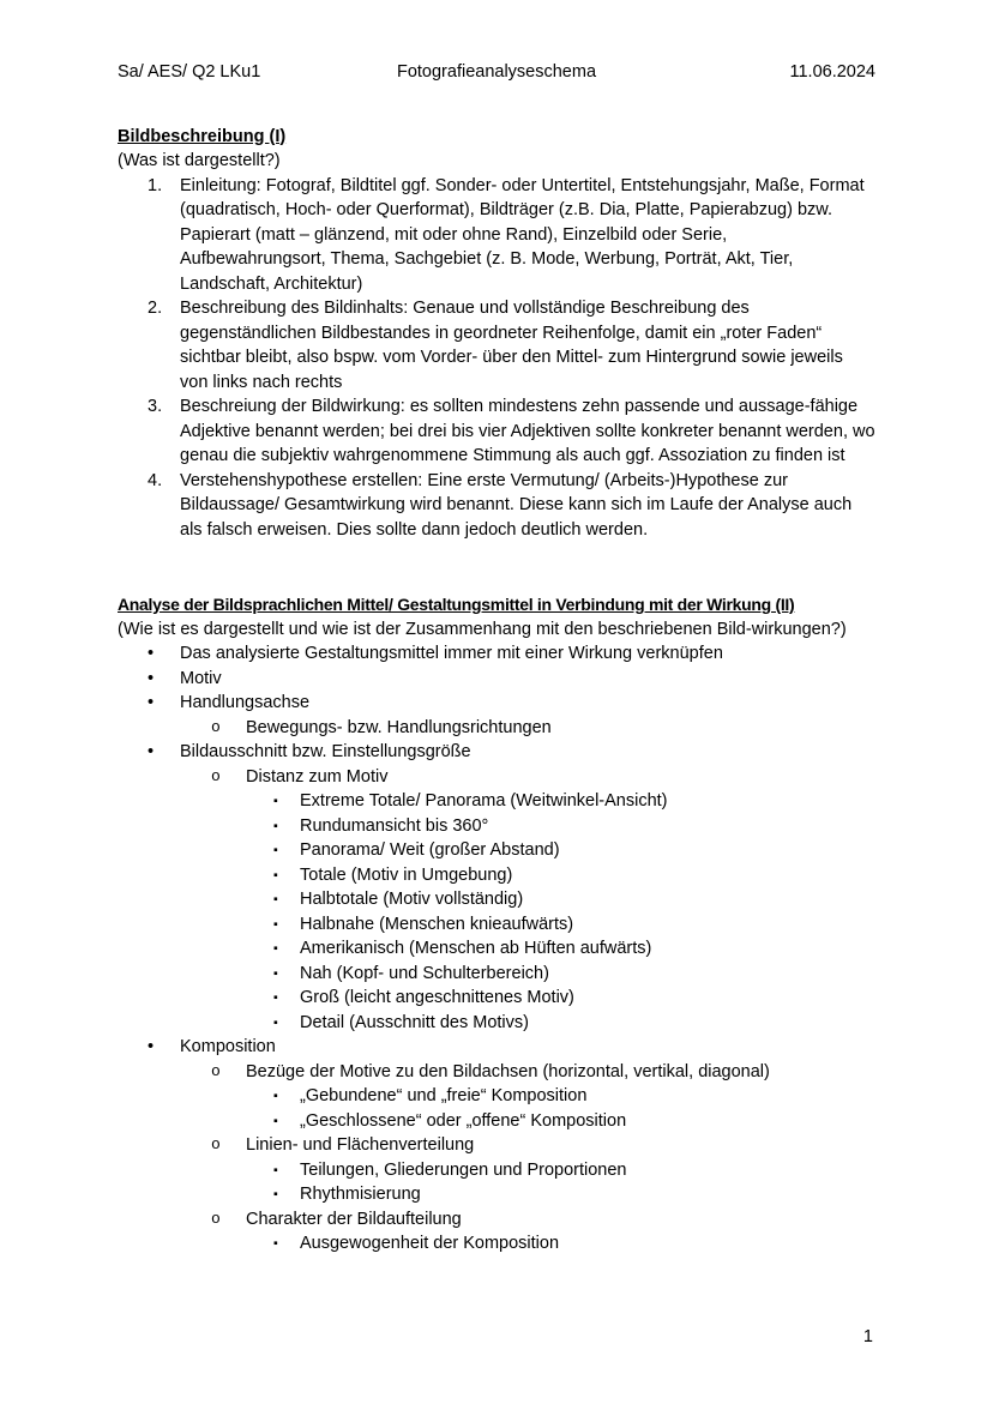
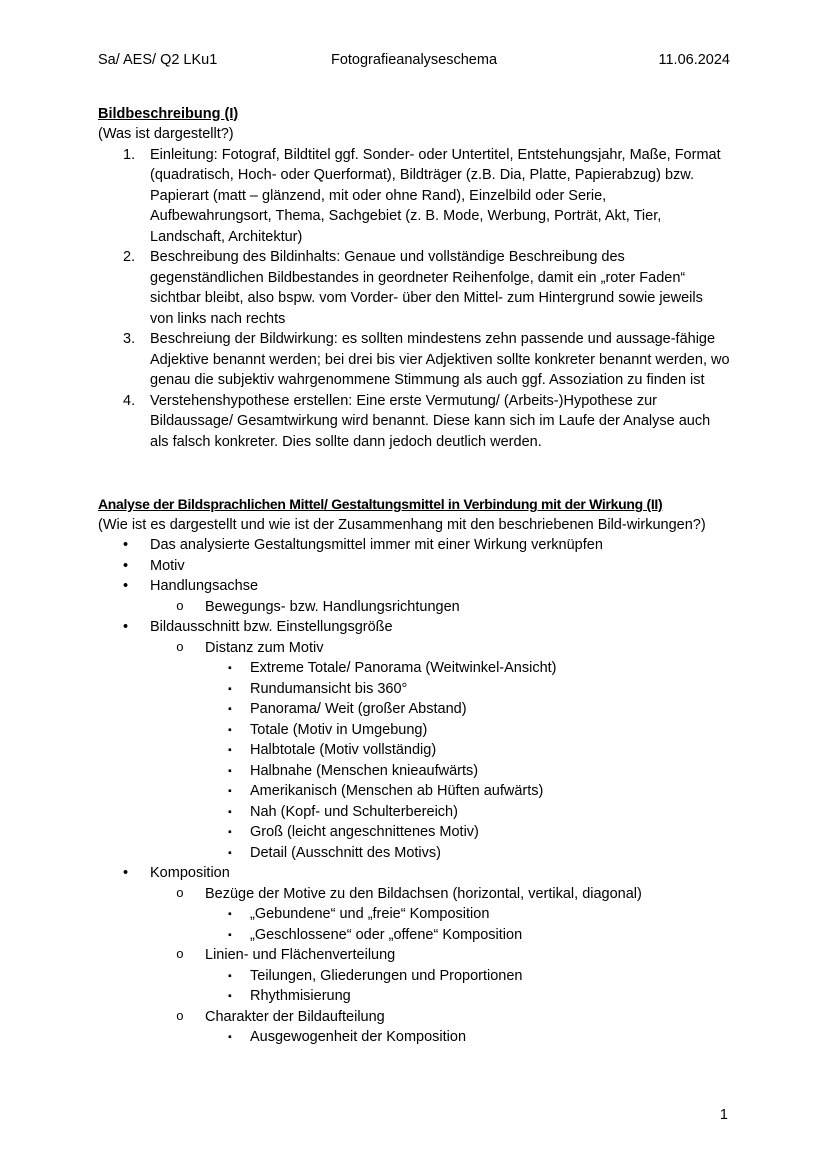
  Sa/ AES/ Q2 LKu1
  Fotografieanalyseschema
  11.06.2024
  Bildbeschreibung (I)
  (Was ist dargestellt?)
  1.
  Einleitung: Fotograf, Bildtitel ggf. Sonder- oder Untertitel, Entstehungsjahr, Maße, Format (quadratisch, Hoch- oder Querformat), Bildträger (z.B. Dia, Platte, Papierabzug) bzw. Papierart (matt – glänzend, mit oder ohne Rand), Einzelbild oder Serie, Aufbewahrungsort, Thema, Sachgebiet (z. B. Mode, Werbung, Porträt, Akt, Tier, Landschaft, Architektur)
  2.
  Beschreibung des Bildinhalts: Genaue und vollständige Beschreibung des gegenständlichen Bildbestandes in geordneter Reihenfolge, damit ein „roter Faden“ sichtbar bleibt, also bspw. vom Vorder- über den Mittel- zum Hintergrund sowie jeweils von links nach rechts
  3.
  Beschreiung der Bildwirkung: es sollten mindestens zehn passende und aussage-fähige Adjektive benannt werden; bei drei bis vier Adjektiven sollte konkreter benannt werden, wo genau die subjektiv wahrgenommene Stimmung als auch ggf. Assoziation zu finden ist
  4.
- Verstehenshypothese erstellen: Eine erste Vermutung/ (Arbeits-)Hypothese zur Bildaussage/ Gesamtwirkung wird benannt. Diese kann sich im Laufe der Analyse auch als falsch erweisen. Dies sollte dann jedoch deutlich werden.
+ Verstehenshypothese erstellen: Eine erste Vermutung/ (Arbeits-)Hypothese zur Bildaussage/ Gesamtwirkung wird benannt. Diese kann sich im Laufe der Analyse auch als falsch konkreter. Dies sollte dann jedoch deutlich werden.
  Analyse der Bildsprachlichen Mittel/ Gestaltungsmittel in Verbindung mit der Wirkung (II)
  (Wie ist es dargestellt und wie ist der Zusammenhang mit den beschriebenen Bild-wirkungen?)
  •
  Das analysierte Gestaltungsmittel immer mit einer Wirkung verknüpfen
  •
  Motiv
  •
  Handlungsachse
  o
  Bewegungs- bzw. Handlungsrichtungen
  •
  Bildausschnitt bzw. Einstellungsgröße
  o
  Distanz zum Motiv
  ▪
  Extreme Totale/ Panorama (Weitwinkel-Ansicht)
  ▪
  Rundumansicht bis 360°
  ▪
  Panorama/ Weit (großer Abstand)
  ▪
  Totale (Motiv in Umgebung)
  ▪
  Halbtotale (Motiv vollständig)
  ▪
  Halbnahe (Menschen knieaufwärts)
  ▪
  Amerikanisch (Menschen ab Hüften aufwärts)
  ▪
  Nah (Kopf- und Schulterbereich)
  ▪
  Groß (leicht angeschnittenes Motiv)
  ▪
  Detail (Ausschnitt des Motivs)
  •
  Komposition
  o
  Bezüge der Motive zu den Bildachsen (horizontal, vertikal, diagonal)
  ▪
  „Gebundene“ und „freie“ Komposition
  ▪
  „Geschlossene“ oder „offene“ Komposition
  o
  Linien- und Flächenverteilung
  ▪
  Teilungen, Gliederungen und Proportionen
  ▪
  Rhythmisierung
  o
  Charakter der Bildaufteilung
  ▪
  Ausgewogenheit der Komposition
  1
